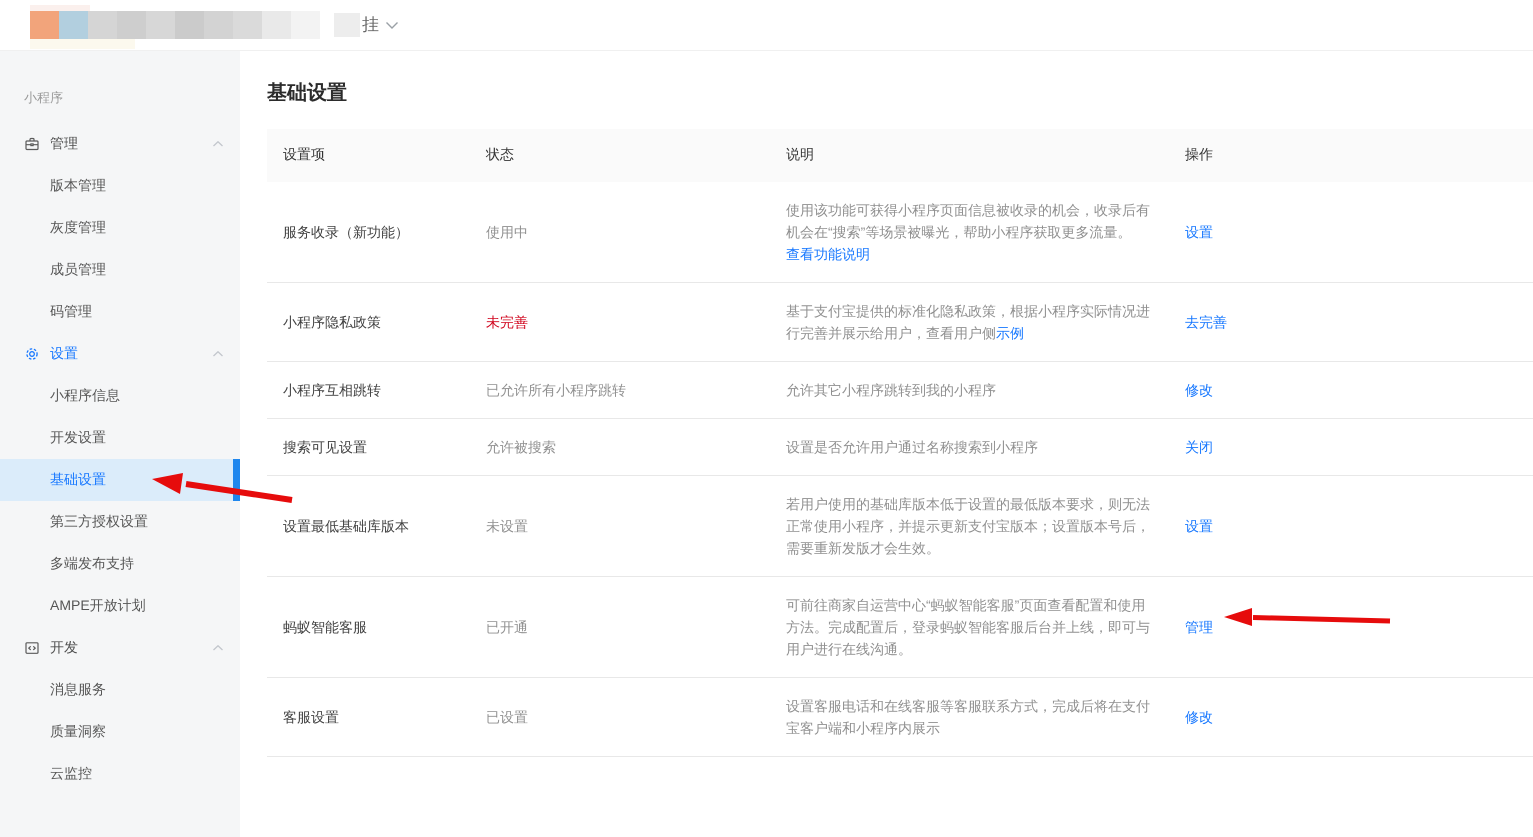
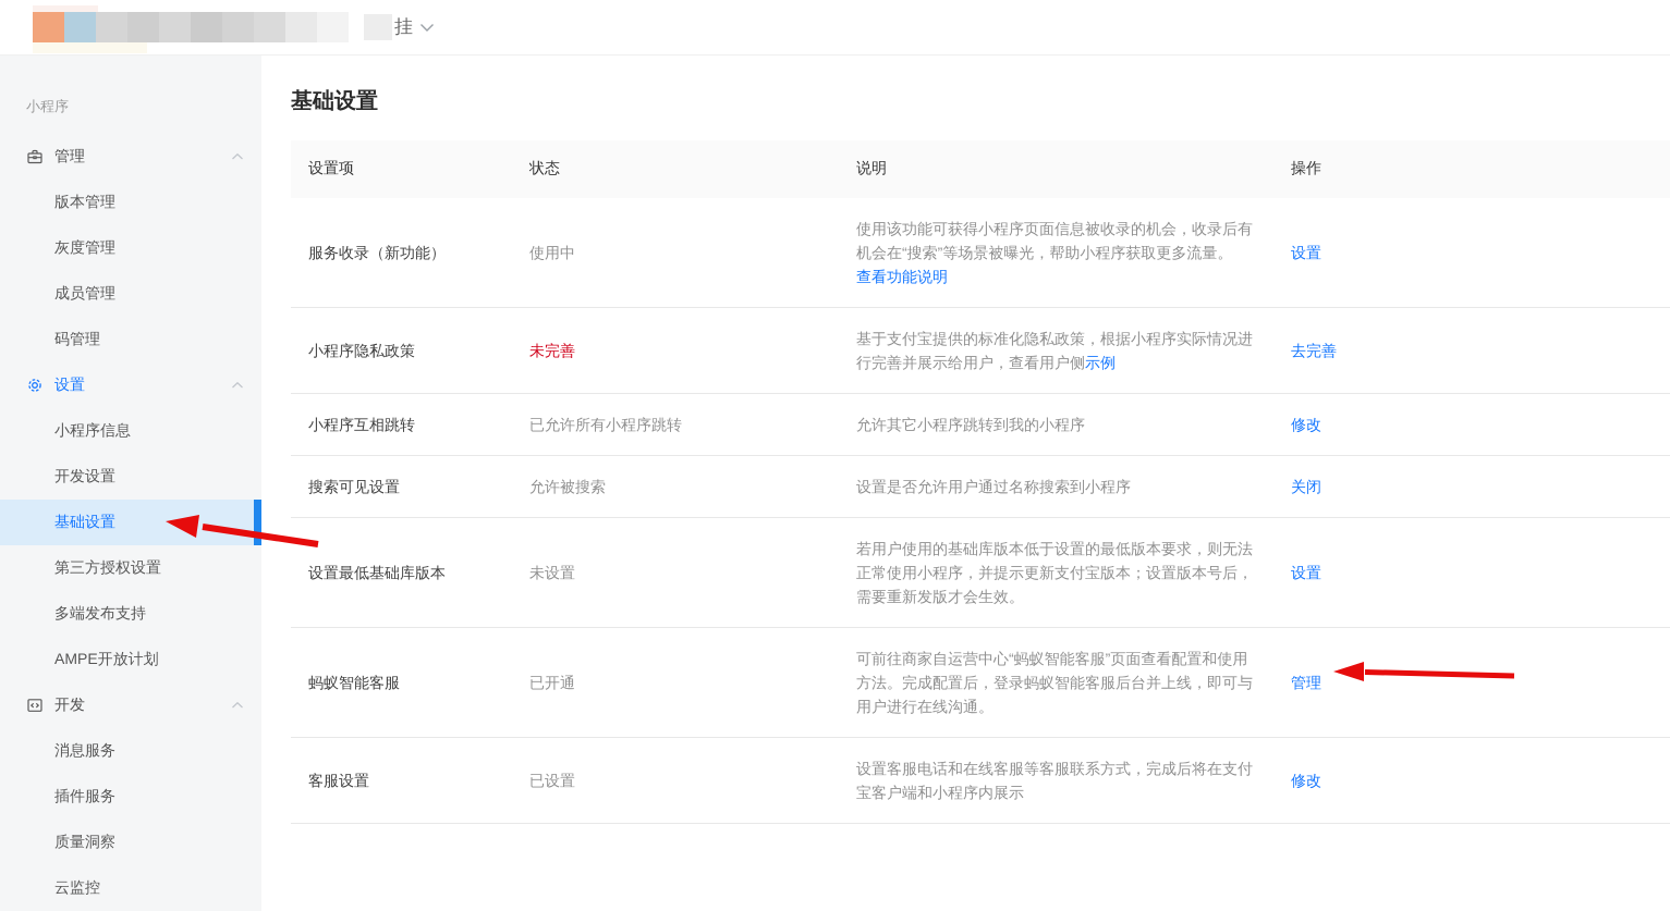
  挂
  小程序
  管理
  版本管理
  灰度管理
  成员管理
  码管理
  设置
  小程序信息
  开发设置
  基础设置
  第三方授权设置
  多端发布支持
  AMPE开放计划
  开发
  消息服务
+ 插件服务
  质量洞察
  云监控
  基础设置
  设置项
  状态
  说明
  操作
  服务收录（新功能）
  使用中
  使用该功能可获得小程序页面信息被收录的机会，收录后有机会在“搜索”等场景被曝光，帮助小程序获取更多流量。
  查看功能说明
  设置
  小程序隐私政策
  未完善
  基于支付宝提供的标准化隐私政策，根据小程序实际情况进行完善并展示给用户，查看用户侧示例
  去完善
  小程序互相跳转
  已允许所有小程序跳转
  允许其它小程序跳转到我的小程序
  修改
  搜索可见设置
  允许被搜索
  设置是否允许用户通过名称搜索到小程序
  关闭
  设置最低基础库版本
  未设置
  若用户使用的基础库版本低于设置的最低版本要求，则无法正常使用小程序，并提示更新支付宝版本；设置版本号后，需要重新发版才会生效。
  设置
  蚂蚁智能客服
  已开通
  可前往商家自运营中心“蚂蚁智能客服”页面查看配置和使用方法。完成配置后，登录蚂蚁智能客服后台并上线，即可与用户进行在线沟通。
  管理
  客服设置
  已设置
  设置客服电话和在线客服等客服联系方式，完成后将在支付宝客户端和小程序内展示
  修改
